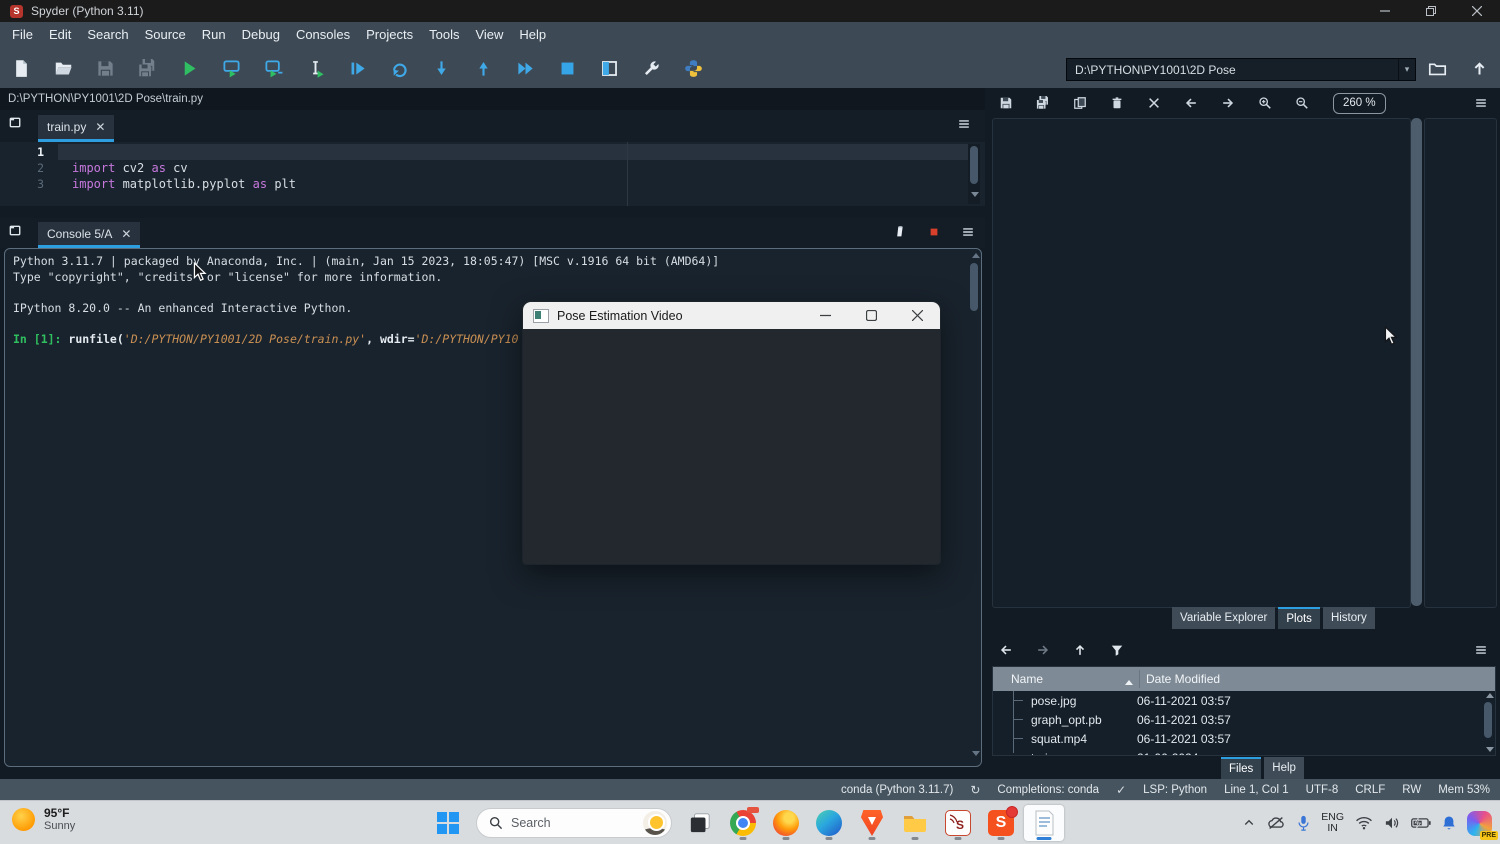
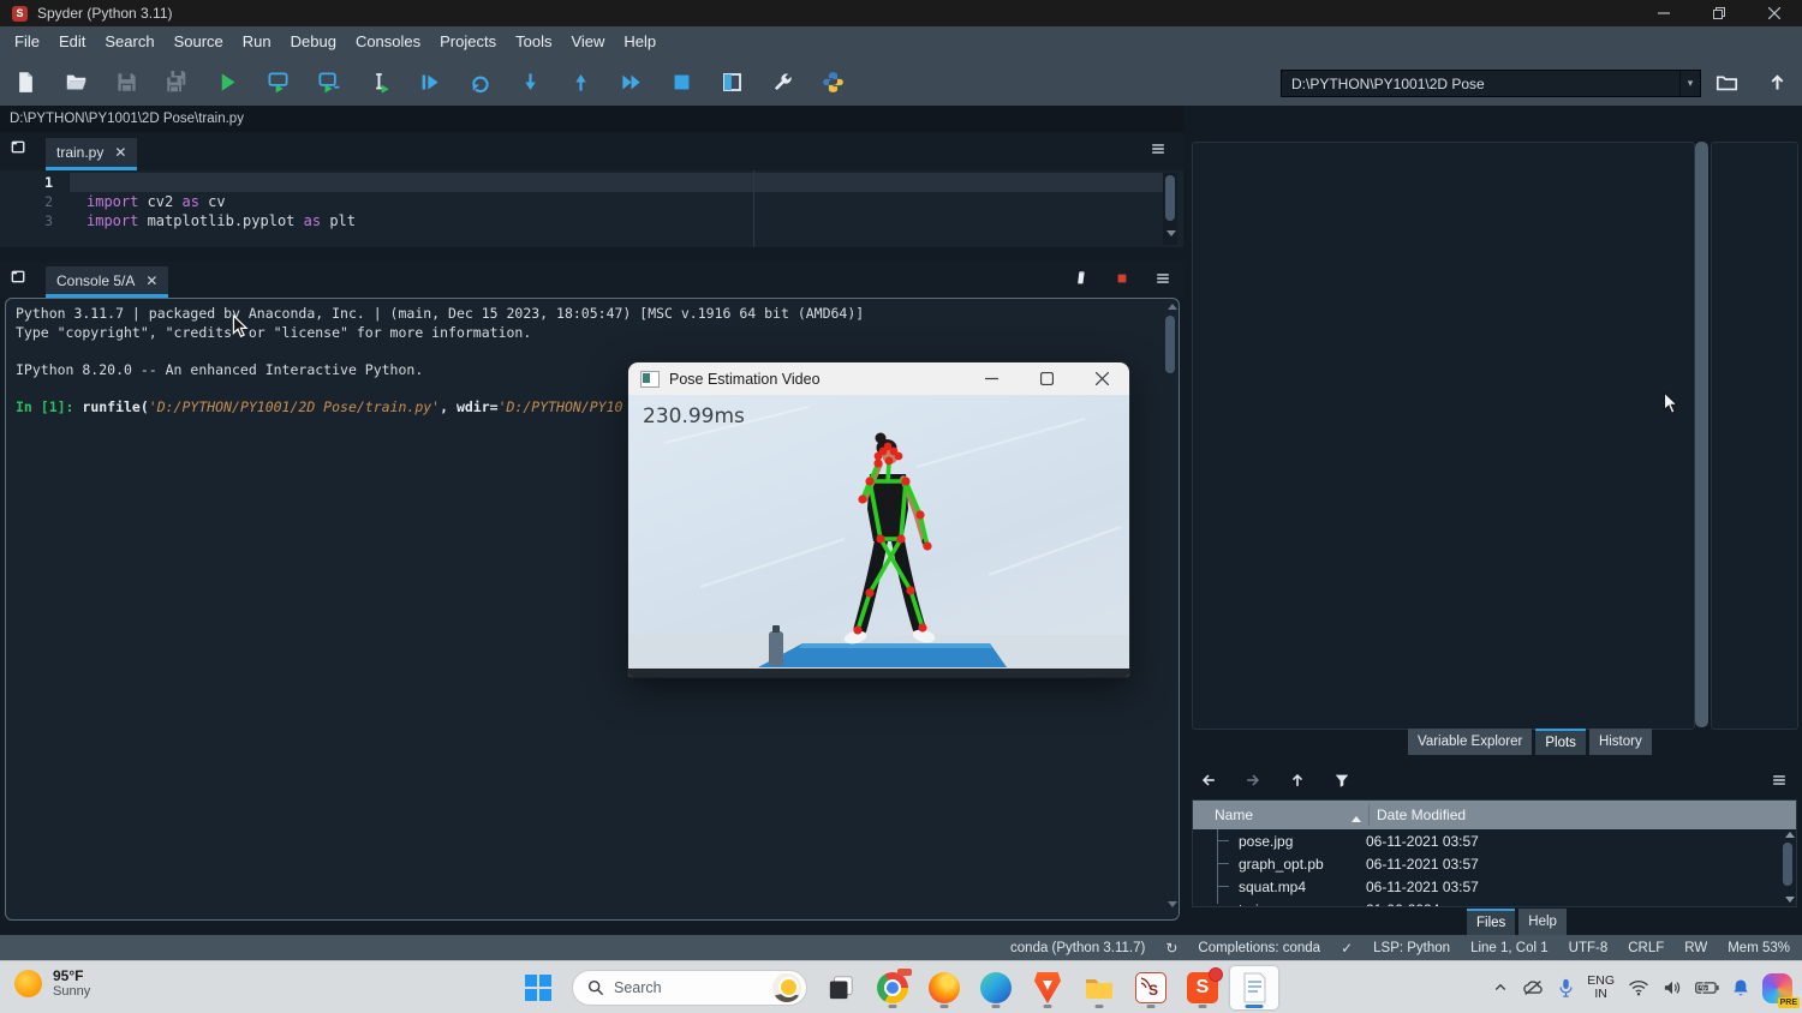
  S
  Spyder (Python 3.11)
  File
  Edit
  Search
  Source
  Run
  Debug
  Consoles
  Projects
  Tools
  View
  Help
  D:\PYTHON\PY1001\2D Pose
  ▾
  D:\PYTHON\PY1001\2D Pose\train.py
  train.py
  ✕
  1
  2
  3
  import cv2 as cv
  import matplotlib.pyplot as plt
  Console 5/A
  ✕
- Python 3.11.7 | packaged by Anaconda, Inc. | (main, Jan 15 2023, 18:05:47) [MSC v.1916 64 bit (AMD64)]
+ Python 3.11.7 | packaged by Anaconda, Inc. | (main, Dec 15 2023, 18:05:47) [MSC v.1916 64 bit (AMD64)]
  Type "copyright", "credits" or "license" for more information.
  IPython 8.20.0 -- An enhanced Interactive Python.
  In [1]: runfile('D:/PYTHON/PY1001/2D Pose/train.py', wdir='D:/PYTHON/PY10
- 260 %
  Variable Explorer
  Plots
  History
  Name
  Date Modified
  pose.jpg
  06-11-2021 03:57
  graph_opt.pb
  06-11-2021 03:57
  squat.mp4
  06-11-2021 03:57
  Files
  Help
  conda (Python 3.11.7)
  ↻
  Completions: conda
  ✓
  LSP: Python
  Line 1, Col 1
  UTF-8
  CRLF
  RW
  Mem 53%
  95°F
  Sunny
  Search
  S
  S
  ENG
  IN
  Pose Estimation Video
+ 230.99ms
